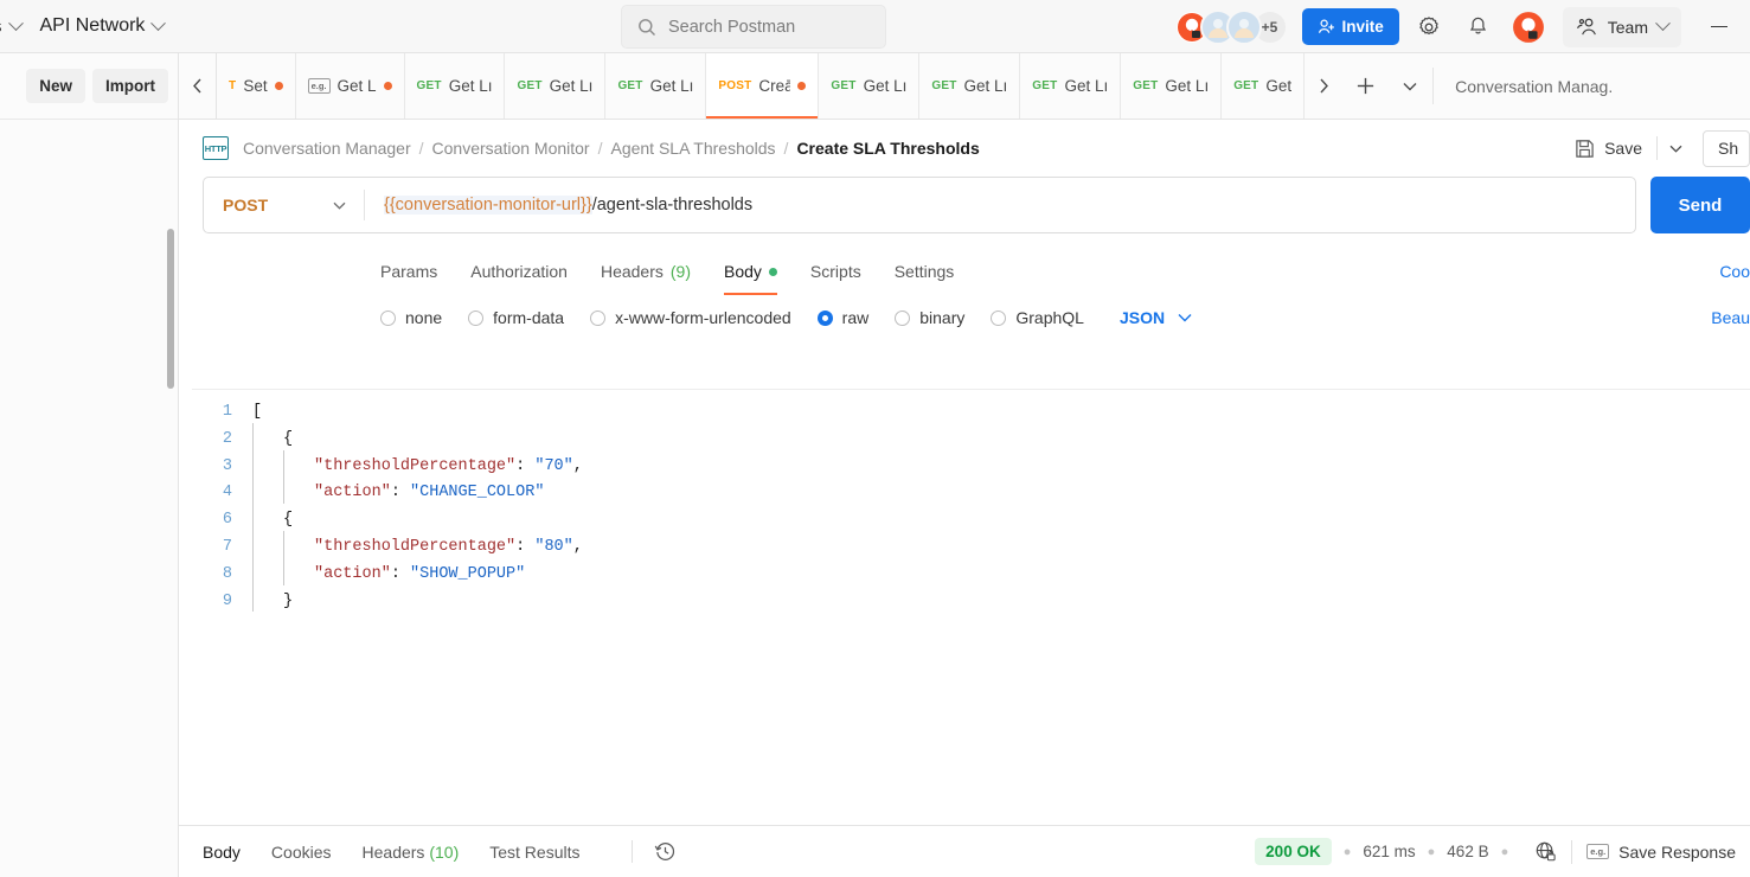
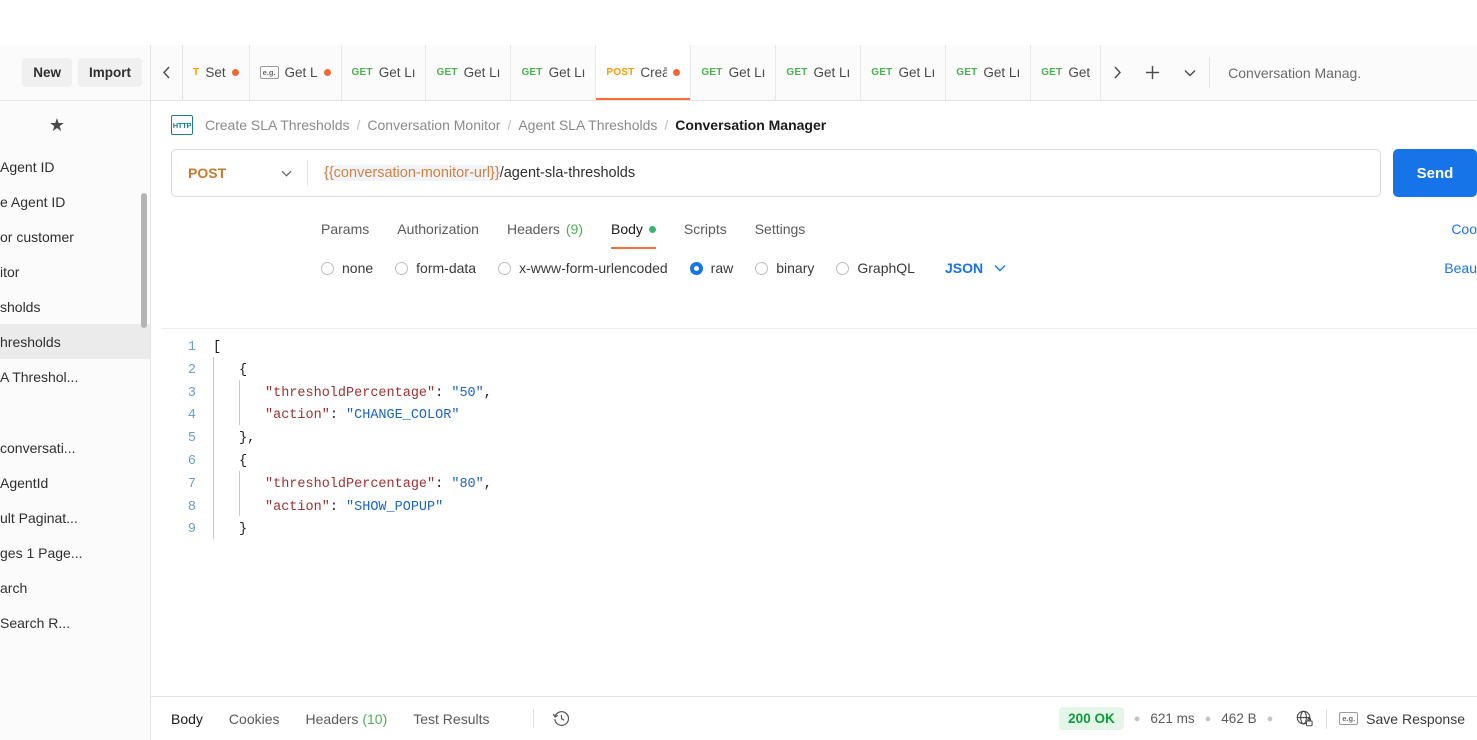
- API Network
- Search Postman
- +5
- Invite
- Team
  New
  Import
+ ★
+ Agent ID
+ e Agent ID
+ or customer
+ itor
+ sholds
+ hresholds
+ A Threshol...
+ conversati...
+ AgentId
+ ult Paginat...
+ ges 1 Page...
+ arch
+ Search R...
  T
  Set
  e.g.
  Get L
  GET
  Get Lı
  GET
  Get Lı
  GET
  Get Lı
  POST
  Creā
  GET
  Get Lı
  GET
  Get Lı
  GET
  Get Lı
  GET
  Get Lı
  GET
  Get
  Conversation Manag.
  HTTP
- Conversation Manager
+ Create SLA Thresholds
  /
  Conversation Monitor
  /
  Agent SLA Thresholds
  /
- Create SLA Thresholds
+ Conversation Manager
- Save
- Sh
  POST
  {{conversation-monitor-url}}/agent-sla-thresholds
  Send
  Params
  Authorization
  Headers
  (9)
  Body
  Scripts
  Settings
  Coo
  none
  form-data
  x-www-form-urlencoded
  raw
  binary
  GraphQL
  JSON
  Beau
  1
  [
  2
  {
  3
  "thresholdPercentage"
  :
- "70"
+ "50"
  ,
  4
  "action"
  :
  "CHANGE_COLOR"
+ 5
+ },
  6
  {
  7
  "thresholdPercentage"
  :
  "80"
  ,
  8
  "action"
  :
  "SHOW_POPUP"
  9
  }
  Body
  Cookies
  Headers (10)
  Test Results
  200 OK
  ●
  621 ms
  ●
  462 B
  ●
  e.g.
  Save Response
